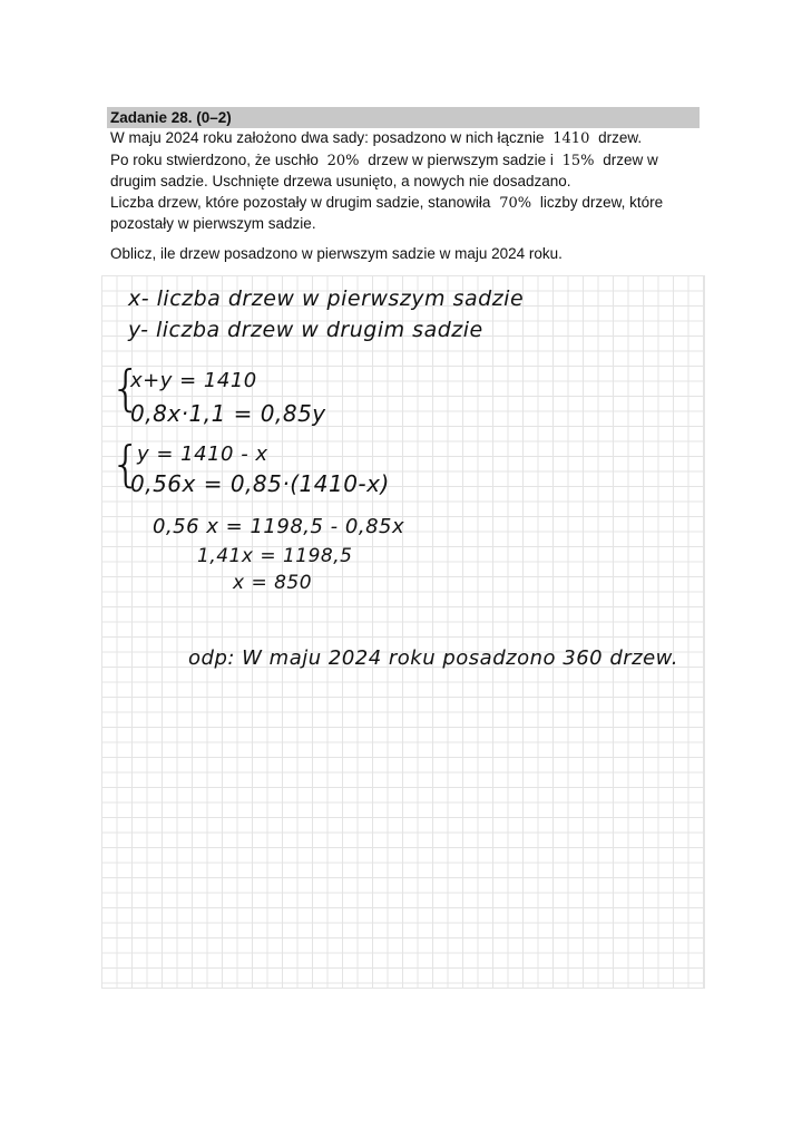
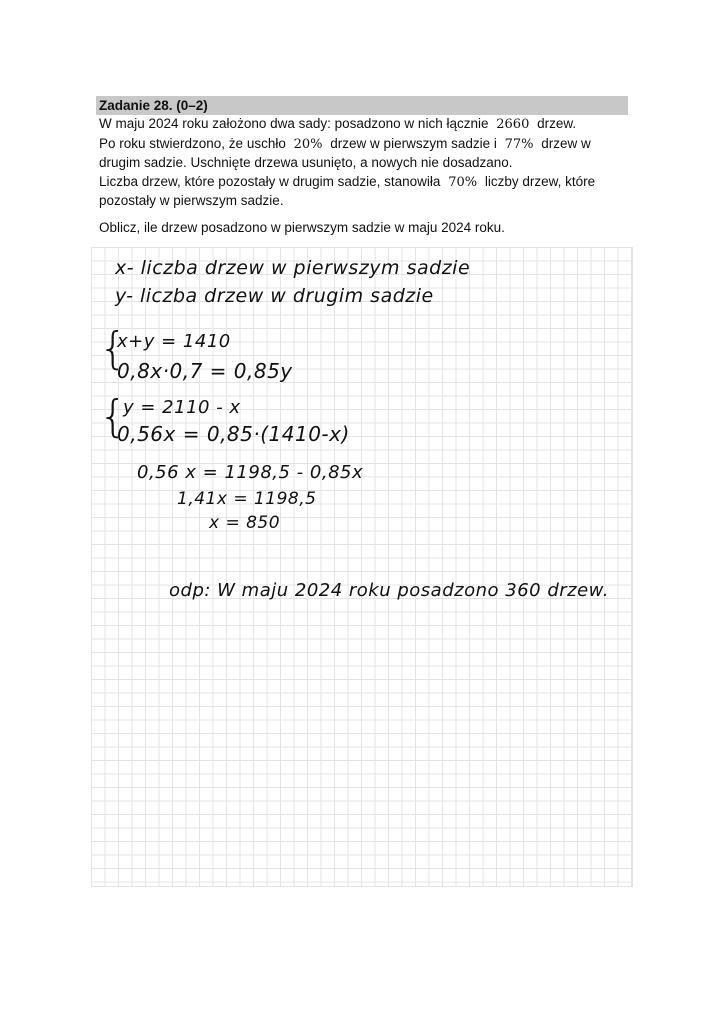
  Zadanie 28. (0–2)
- W maju 2024 roku założono dwa sady: posadzono w nich łącznie 1410 drzew.
+ W maju 2024 roku założono dwa sady: posadzono w nich łącznie 2660 drzew.
- Po roku stwierdzono, że uschło 20% drzew w pierwszym sadzie i 15% drzew w drugim sadzie. Uschnięte drzewa usunięto, a nowych nie dosadzano.
+ Po roku stwierdzono, że uschło 20% drzew w pierwszym sadzie i 77% drzew w drugim sadzie. Uschnięte drzewa usunięto, a nowych nie dosadzano.
  Liczba drzew, które pozostały w drugim sadzie, stanowiła 70% liczby drzew, które pozostały w pierwszym sadzie.
  Oblicz, ile drzew posadzono w pierwszym sadzie w maju 2024 roku.
  x- liczba drzew w pierwszym sadzie
  y- liczba drzew w drugim sadzie
  {
  x+y = 1410
- 0,8x·1,1 = 0,85y
+ 0,8x·0,7 = 0,85y
  {
- y = 1410 - x
+ y = 2110 - x
  0,56x = 0,85·(1410-x)
  0,56 x = 1198,5 - 0,85x
  1,41x = 1198,5
  x = 850
  odp: W maju 2024 roku posadzono 360 drzew.
